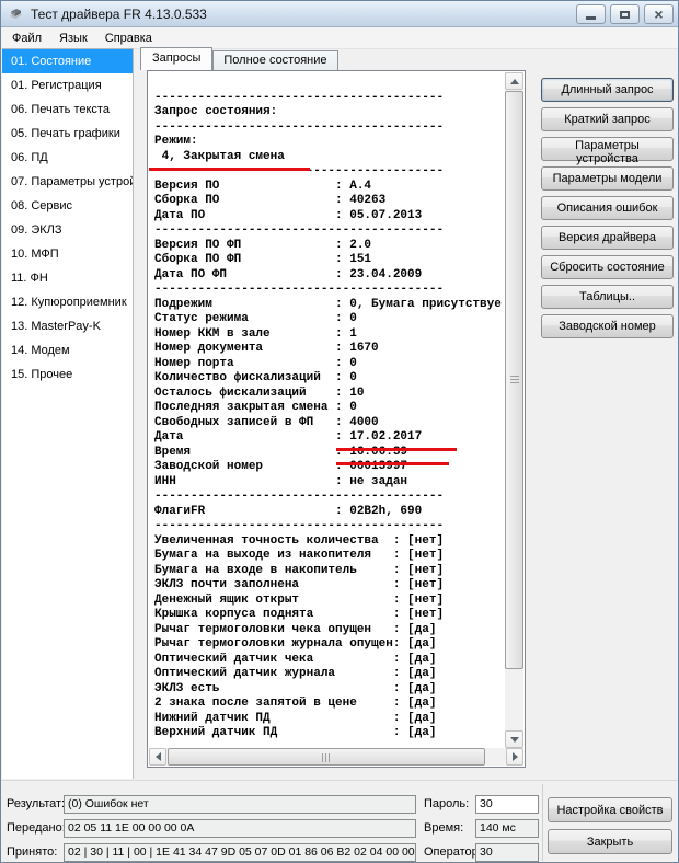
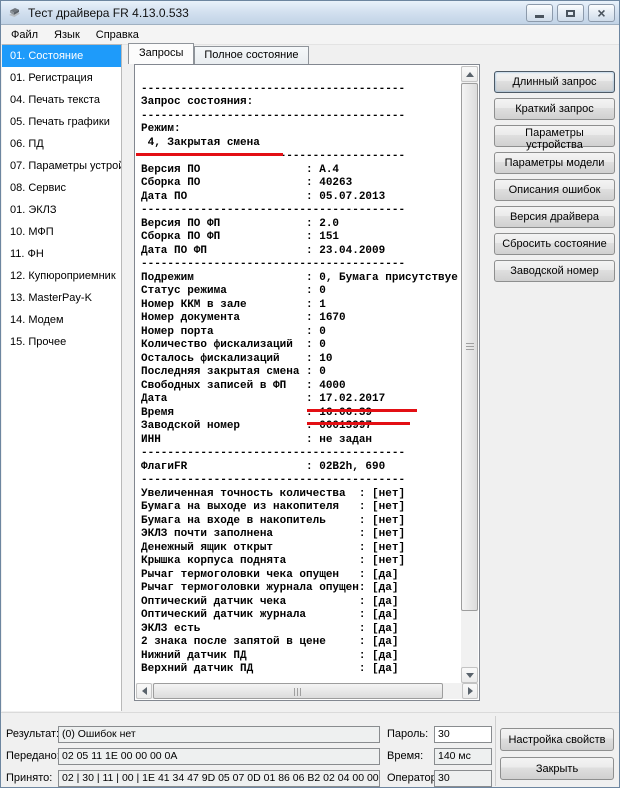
  Тест драйвера FR 4.13.0.533
  ×
  Файл
  Язык
  Справка
  01. Состояние
  01. Регистрация
- 06. Печать текста
+ 04. Печать текста
  05. Печать графики
  06. ПД
  07. Параметры устро
  08. Сервис
- 09. ЭКЛЗ
+ 01. ЭКЛЗ
  10. МФП
  11. ФН
  12. Купюроприемник
  13. MasterPay-K
  14. Модем
  15. Прочее
  Запросы
  Полное состояние
  ----------------------------------------
  Запрос состояния:
  ----------------------------------------
  Режим:
  4, Закрытая смена
  ----------------------------------------
  Версия ПО : А.4
  Сборка ПО : 40263
  Дата ПО : 05.07.2013
  ----------------------------------------
  Версия ПО ФП : 2.0
  Сборка ПО ФП : 151
  Дата ПО ФП : 23.04.2009
  ----------------------------------------
  Подрежим : 0, Бумага присутствуе
  Статус режима : 0
  Номер ККМ в зале : 1
  Номер документа : 1670
  Номер порта : 0
  Количество фискализаций : 0
  Осталось фискализаций : 10
  Последняя закрытая смена : 0
  Свободных записей в ФП : 4000
  Дата : 17.02.2017
  Время : 16:06:39
  Заводской номер : 00013997
  ИНН : не задан
  ----------------------------------------
  ФлагиFR : 02B2h, 690
  ----------------------------------------
  Увеличенная точность количества : [нет]
  Бумага на выходе из накопителя : [нет]
  Бумага на входе в накопитель : [нет]
  ЭКЛЗ почти заполнена : [нет]
  Денежный ящик открыт : [нет]
  Крышка корпуса поднята : [нет]
  Рычаг термоголовки чека опущен : [да]
  Рычаг термоголовки журнала опущен: [да]
  Оптический датчик чека : [да]
  Оптический датчик журнала : [да]
  ЭКЛЗ есть : [да]
  2 знака после запятой в цене : [да]
  Нижний датчик ПД : [да]
  Верхний датчик ПД : [да]
  Длинный запрос
  Краткий запрос
  Параметры устройства
  Параметры модели
  Описания ошибок
  Версия драйвера
  Сбросить состояние
- Таблицы..
  Заводской номер
  Результат
  (0) Ошибок нет
  Передано
  02 05 11 1E 00 00 00 0A
  Принято:
  02 | 30 | 11 | 00 | 1E 41 34 47 9D 05 07 0D 01 86 06 B2 02 04 00 00
  Пароль:
  30
  Время:
  140 мс
  Операто
  30
  Настройка свойств
  Закрыть
